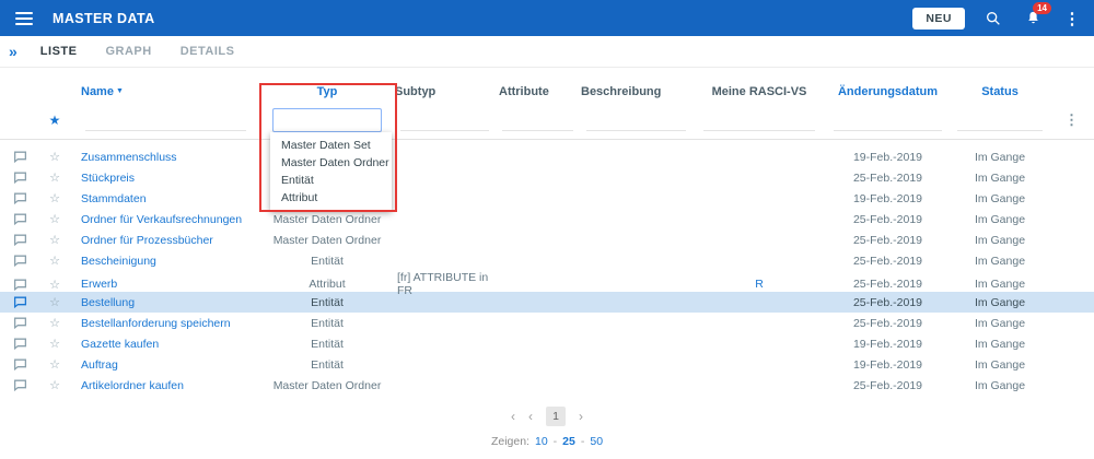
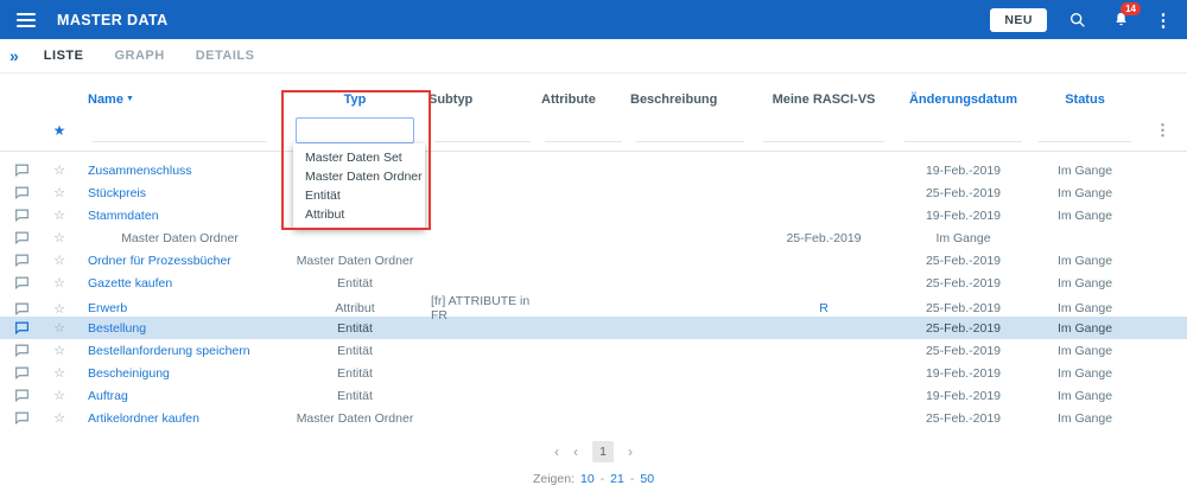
  MASTER DATA
  NEU
  14
  ⋮
  »
  LISTE
  GRAPH
  DETAILS
  Name
  Typ
  Subtyp
  Attribute
  Beschreibung
  Meine RASCI-VS
  Änderungsdatum
  Status
  ★
  ⋮
  ☆
  Zusammenschluss
  19-Feb.-2019
  Im Gange
  ☆
  Stückpreis
  25-Feb.-2019
  Im Gange
  ☆
  Stammdaten
  19-Feb.-2019
  Im Gange
  ☆
- Ordner für Verkaufsrechnungen
  Master Daten Ordner
  25-Feb.-2019
  Im Gange
  ☆
  Ordner für Prozessbücher
  Master Daten Ordner
  25-Feb.-2019
  Im Gange
  ☆
- Bescheinigung
+ Gazette kaufen
  Entität
  25-Feb.-2019
  Im Gange
  ☆
  Erwerb
  Attribut
  [fr] ATTRIBUTE in FR
  R
  25-Feb.-2019
  Im Gange
  ☆
  Bestellung
  Entität
  25-Feb.-2019
  Im Gange
  ☆
  Bestellanforderung speichern
  Entität
  25-Feb.-2019
  Im Gange
  ☆
- Gazette kaufen
+ Bescheinigung
  Entität
  19-Feb.-2019
  Im Gange
  ☆
  Auftrag
  Entität
  19-Feb.-2019
  Im Gange
  ☆
  Artikelordner kaufen
  Master Daten Ordner
  25-Feb.-2019
  Im Gange
  Master Daten Set
  Master Daten Ordner
  Entität
  Attribut
  ‹
  ‹
  1
  ›
  Zeigen:
  10
  -
- 25
+ 21
  -
  50
